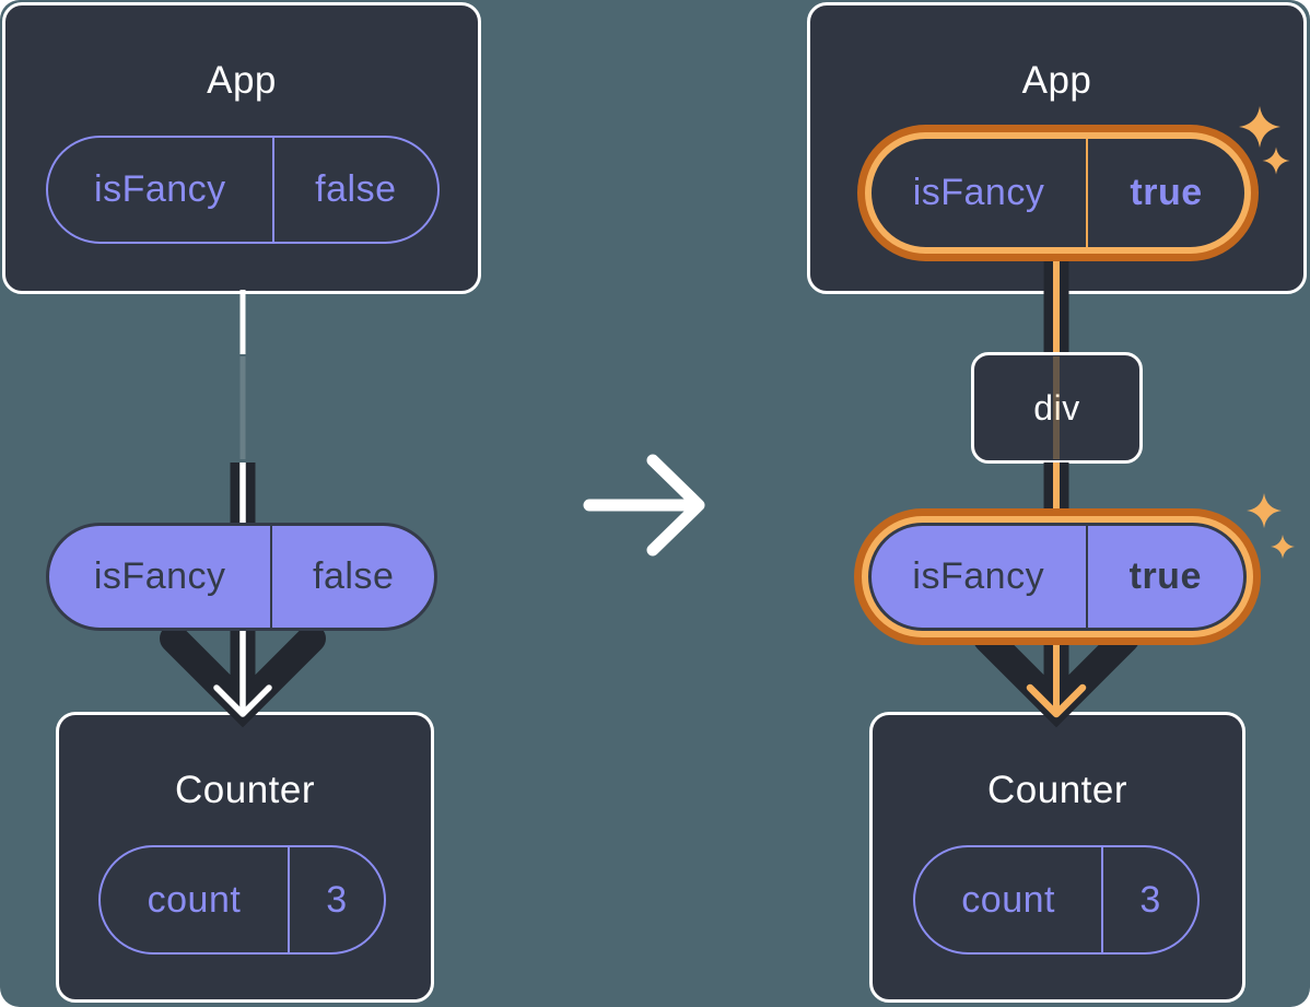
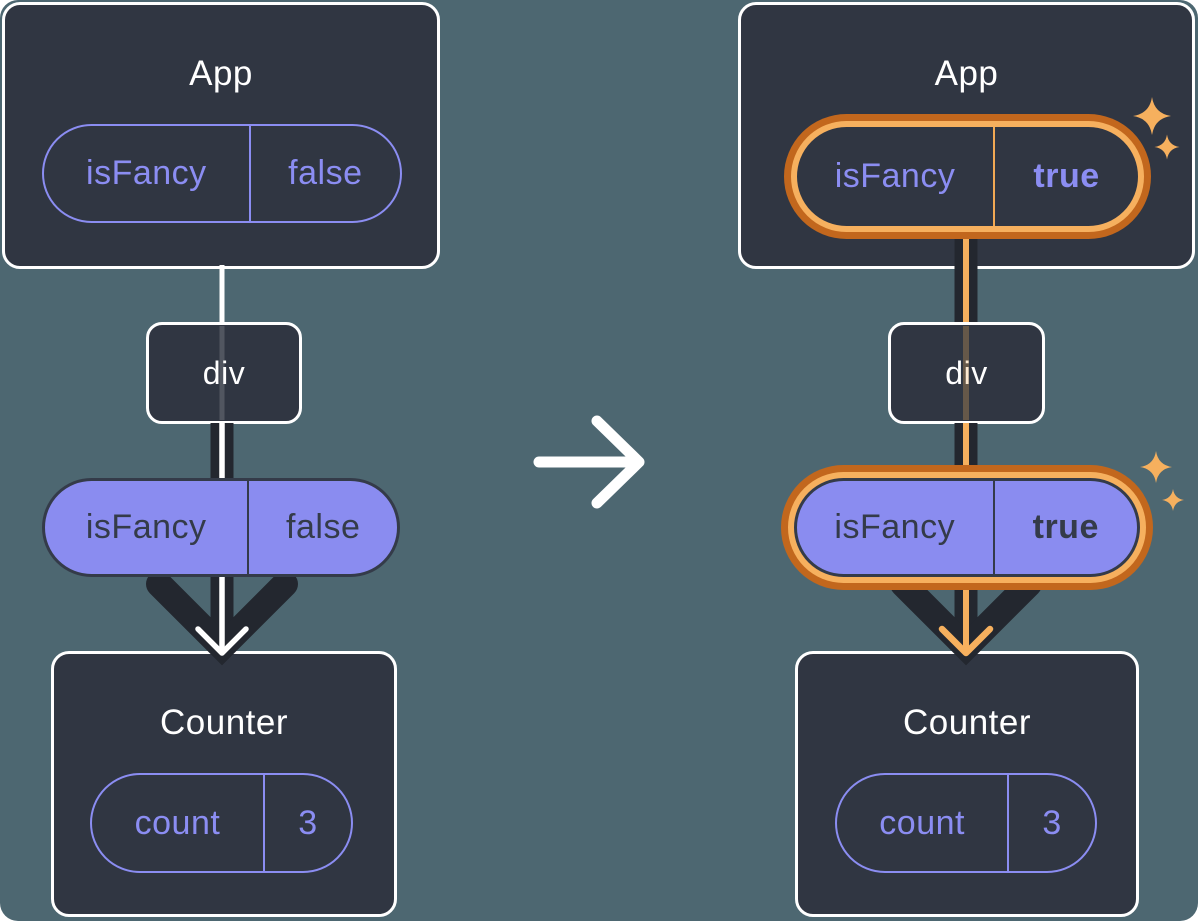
  App
  isFancy
  false
+ div
  isFancy
  false
  Counter
  count
  3
  App
  isFancy
  true
  isFancy
  true
  Counter
  count
  3
